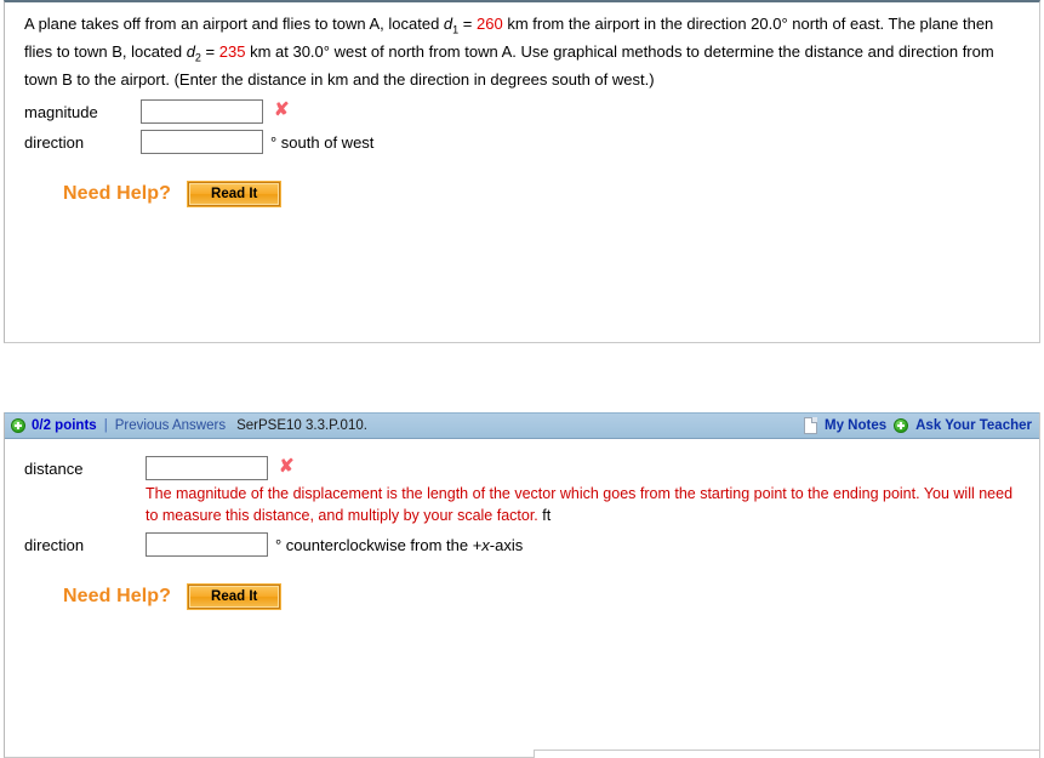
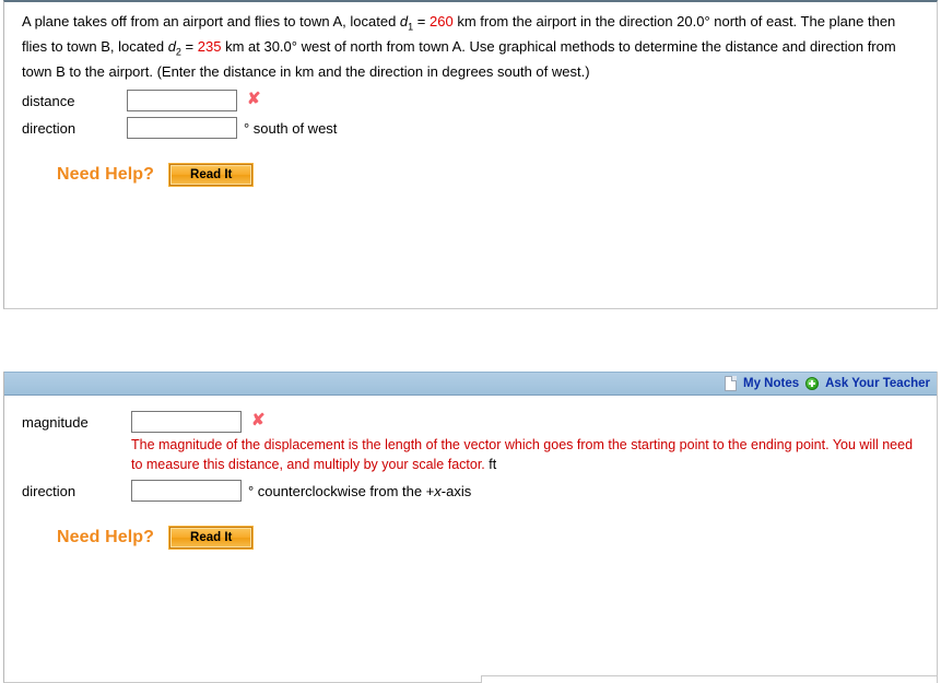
  A plane takes off from an airport and flies to town A, located d1 = 260 km from the airport in the direction 20.0° north of east. The plane then flies to town B, located d2 = 235 km at 30.0° west of north from town A. Use graphical methods to determine the distance and direction from town B to the airport. (Enter the distance in km and the direction in degrees south of west.)
- magnitude
+ distance
  ✘
  direction
  ° south of west
  Need Help?
  Read It
- 0/2 points
- |
- Previous Answers
- SerPSE10 3.3.P.010.
  My Notes
  Ask Your Teacher
- distance
+ magnitude
  ✘
  The magnitude of the displacement is the length of the vector which goes from the starting point to the ending point. You will need to measure this distance, and multiply by your scale factor. ft
  direction
  ° counterclockwise from the +x-axis
  Need Help?
  Read It
